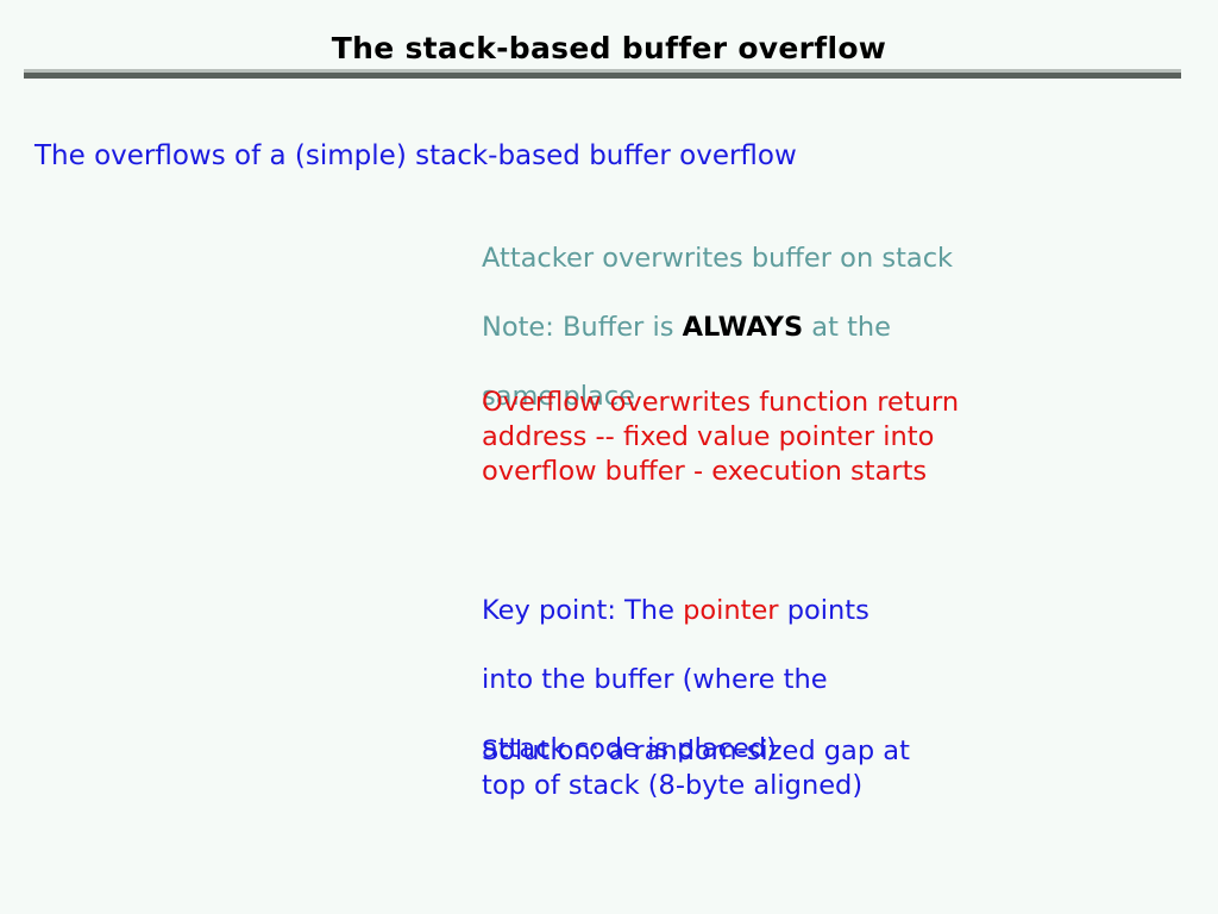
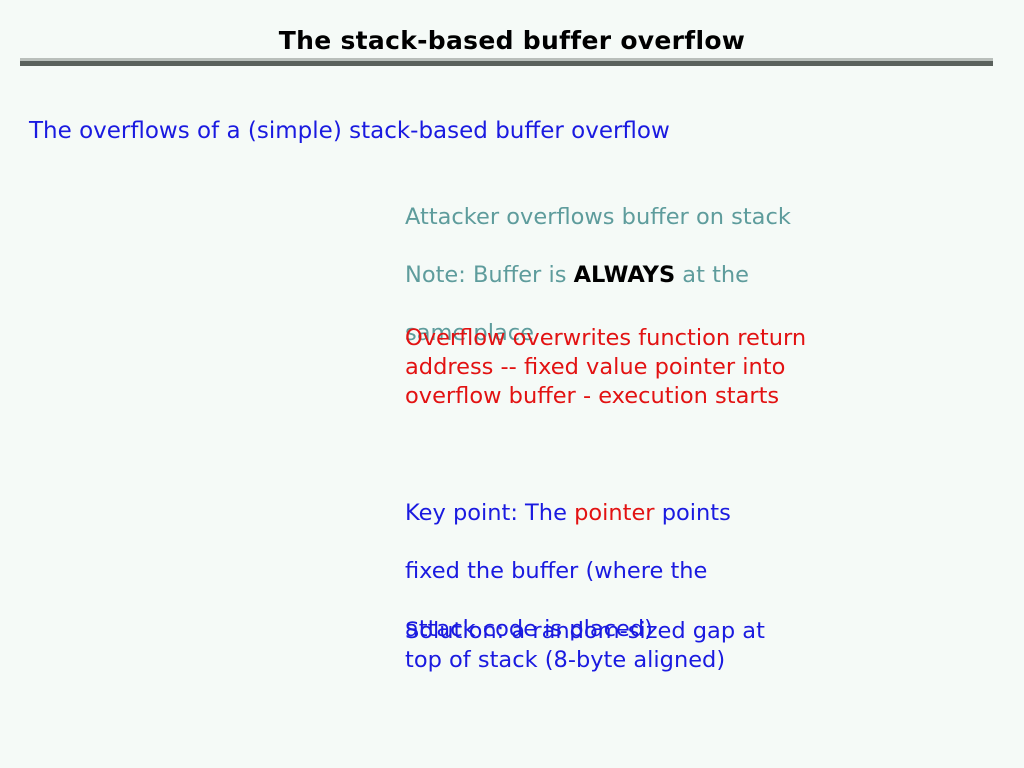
  The stack-based buffer overflow
  The overflows of a (simple) stack-based buffer overflow
- Attacker overwrites buffer on stack
+ Attacker overflows buffer on stack
  Note: Buffer is ALWAYS at the
  same place
  Overflow overwrites function return
  address -- fixed value pointer into
  overflow buffer - execution starts
  Key point: The pointer points
- into the buffer (where the
+ fixed the buffer (where the
  attack code is placed)
  Solution: a random-sized gap at
  top of stack (8-byte aligned)
